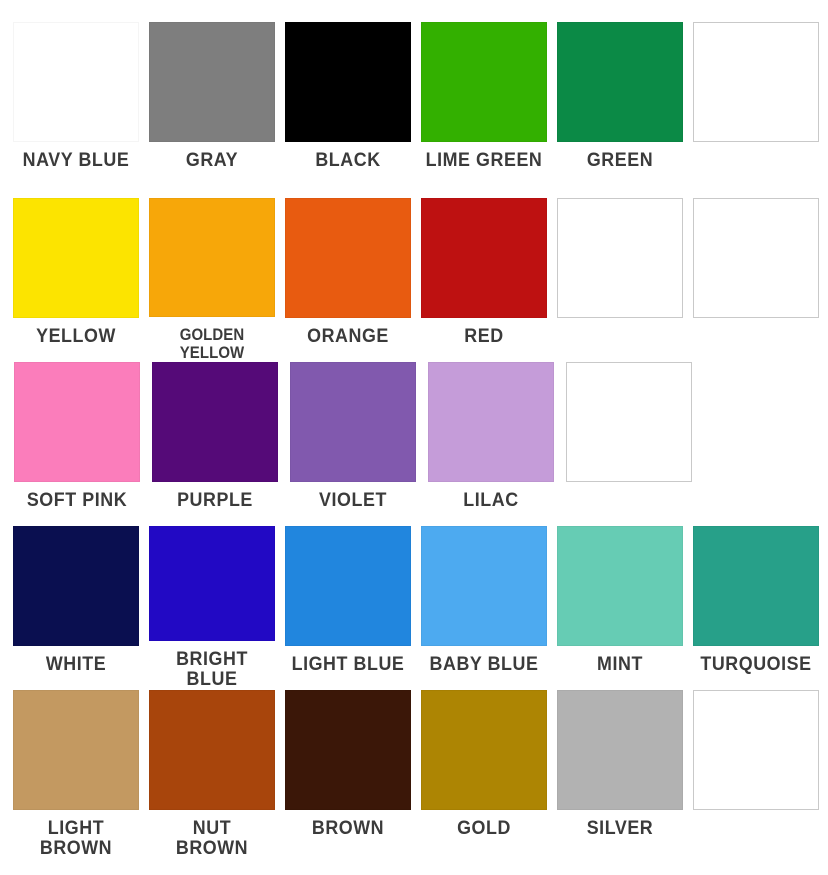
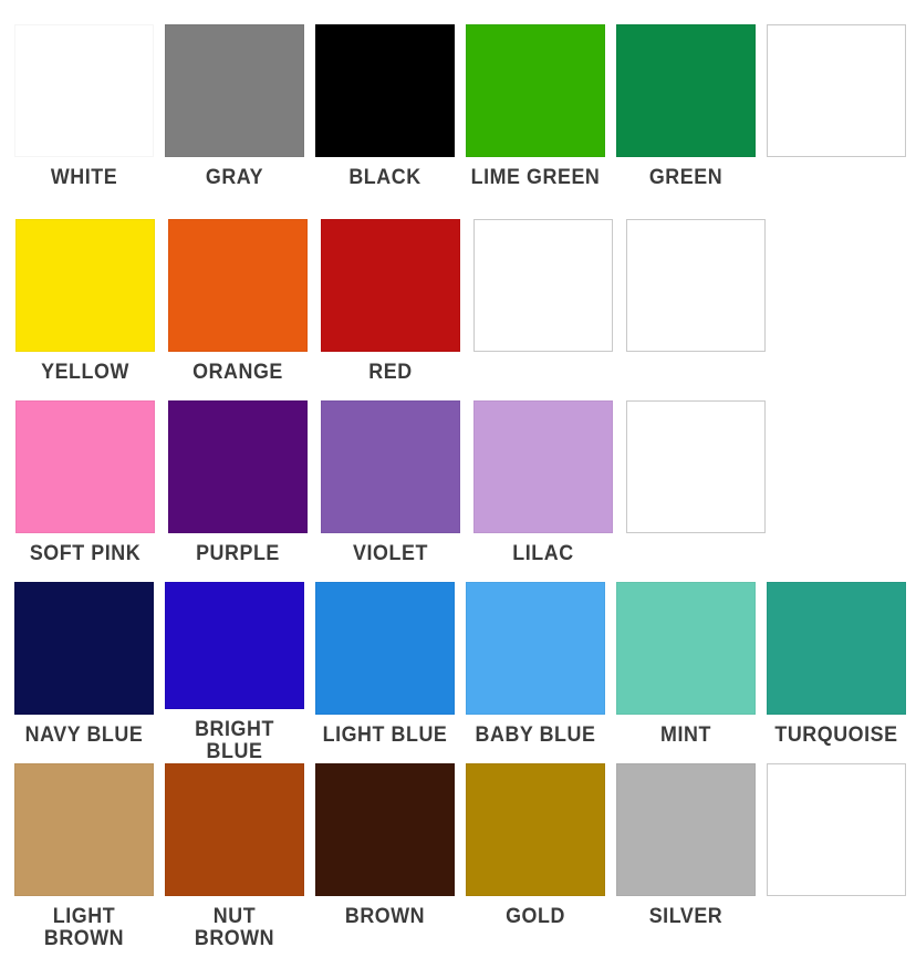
- NAVY BLUE
+ WHITE
  GRAY
  BLACK
  LIME GREEN
  GREEN
  YELLOW
- GOLDEN YELLOW
  ORANGE
  RED
  SOFT PINK
  PURPLE
  VIOLET
  LILAC
- WHITE
+ NAVY BLUE
  BRIGHT BLUE
  LIGHT BLUE
  BABY BLUE
  MINT
  TURQUOISE
  LIGHT
  BROWN
  NUT
  BROWN
  BROWN
  GOLD
  SILVER
